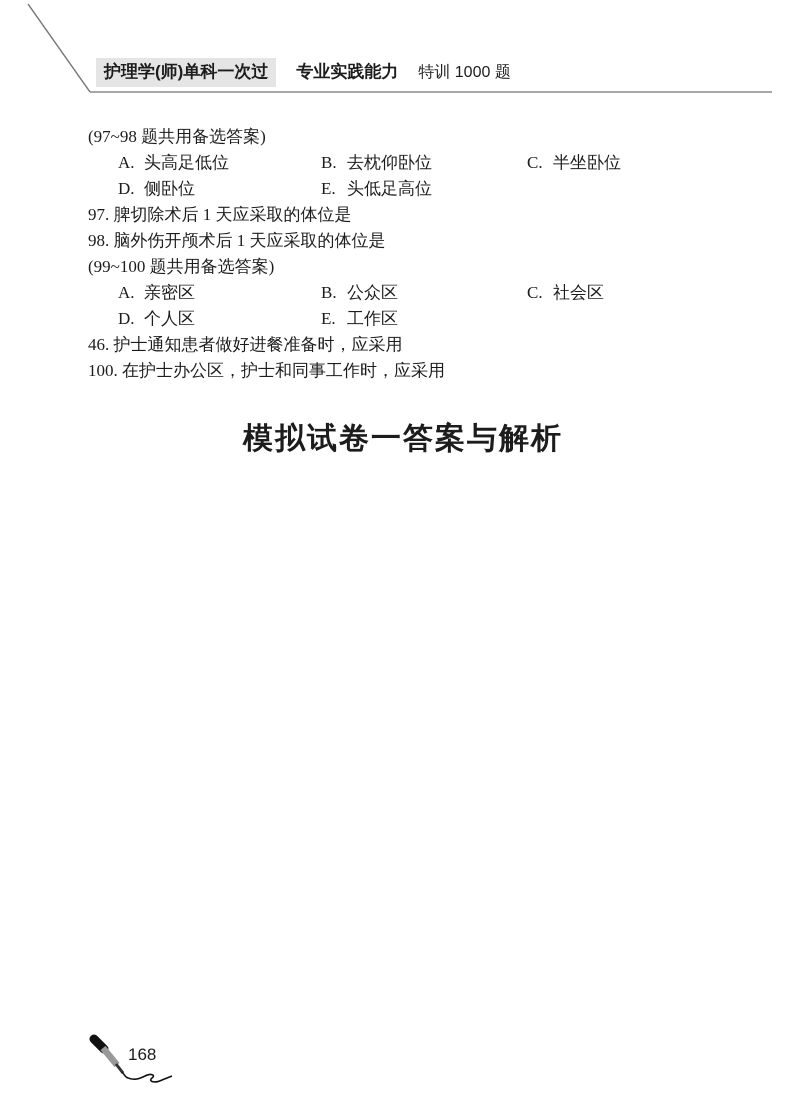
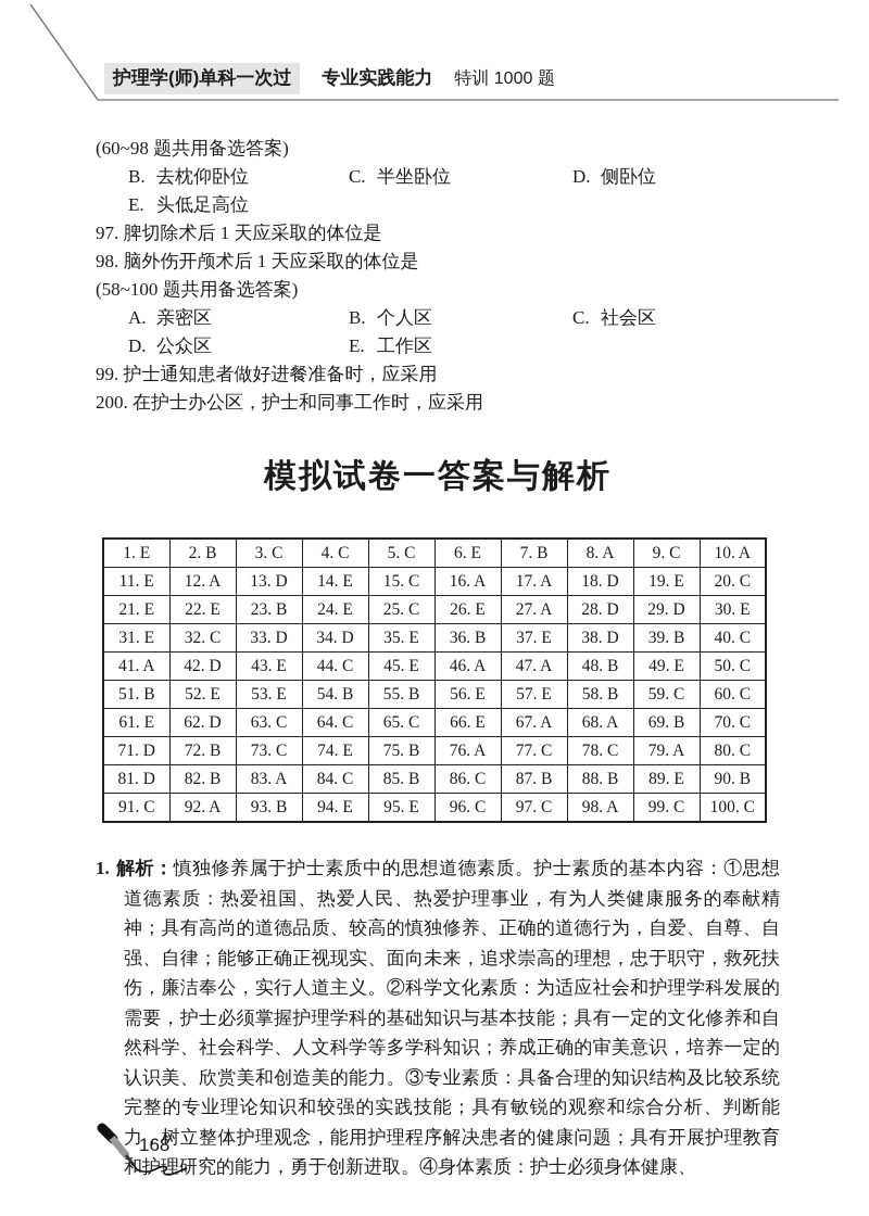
  护理学(师)单科一次过
  专业实践能力
  特训 1000 题
- (97~98 题共用备选答案)
+ (60~98 题共用备选答案)
- A. 头高足低位
  B. 去枕仰卧位
  C. 半坐卧位
  D. 侧卧位
  E. 头低足高位
  97. 脾切除术后 1 天应采取的体位是
  98. 脑外伤开颅术后 1 天应采取的体位是
- (99~100 题共用备选答案)
+ (58~100 题共用备选答案)
  A. 亲密区
- B. 公众区
+ B. 个人区
  C. 社会区
- D. 个人区
+ D. 公众区
  E. 工作区
- 46. 护士通知患者做好进餐准备时，应采用
+ 99. 护士通知患者做好进餐准备时，应采用
- 100. 在护士办公区，护士和同事工作时，应采用
+ 200. 在护士办公区，护士和同事工作时，应采用
  模拟试卷一答案与解析
+ 1. E	2. B	3. C	4. C	5. C	6. E	7. B	8. A	9. C	10. A
+ 11. E	12. A	13. D	14. E	15. C	16. A	17. A	18. D	19. E	20. C
+ 21. E	22. E	23. B	24. E	25. C	26. E	27. A	28. D	29. D	30. E
+ 31. E	32. C	33. D	34. D	35. E	36. B	37. E	38. D	39. B	40. C
+ 41. A	42. D	43. E	44. C	45. E	46. A	47. A	48. B	49. E	50. C
+ 51. B	52. E	53. E	54. B	55. B	56. E	57. E	58. B	59. C	60. C
+ 61. E	62. D	63. C	64. C	65. C	66. E	67. A	68. A	69. B	70. C
+ 71. D	72. B	73. C	74. E	75. B	76. A	77. C	78. C	79. A	80. C
+ 81. D	82. B	83. A	84. C	85. B	86. C	87. B	88. B	89. E	90. B
+ 91. C	92. A	93. B	94. E	95. E	96. C	97. C	98. A	99. C	100. C
+ 1. 解析：慎独修养属于护士素质中的思想道德素质。护士素质的基本内容：①思想道德素质：热爱祖国、热爱人民、热爱护理事业，有为人类健康服务的奉献精神；具有高尚的道德品质、较高的慎独修养、正确的道德行为，自爱、自尊、自强、自律；能够正确正视现实、面向未来，追求崇高的理想，忠于职守，救死扶伤，廉洁奉公，实行人道主义。②科学文化素质：为适应社会和护理学科发展的需要，护士必须掌握护理学科的基础知识与基本技能；具有一定的文化修养和自然科学、社会科学、人文科学等多学科知识；养成正确的审美意识，培养一定的认识美、欣赏美和创造美的能力。③专业素质：具备合理的知识结构及比较系统完整的专业理论知识和较强的实践技能；具有敏锐的观察和综合分析、判断能力，树立整体护理观念，能用护理程序解决患者的健康问题；具有开展护理教育和护理研究的能力，勇于创新进取。④身体素质：护士必须身体健康、
  168
